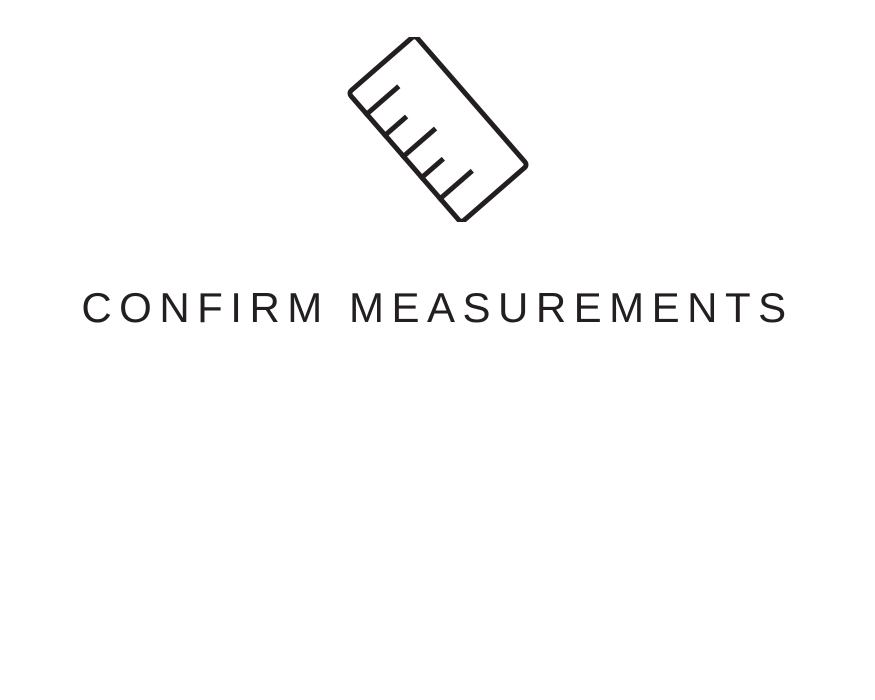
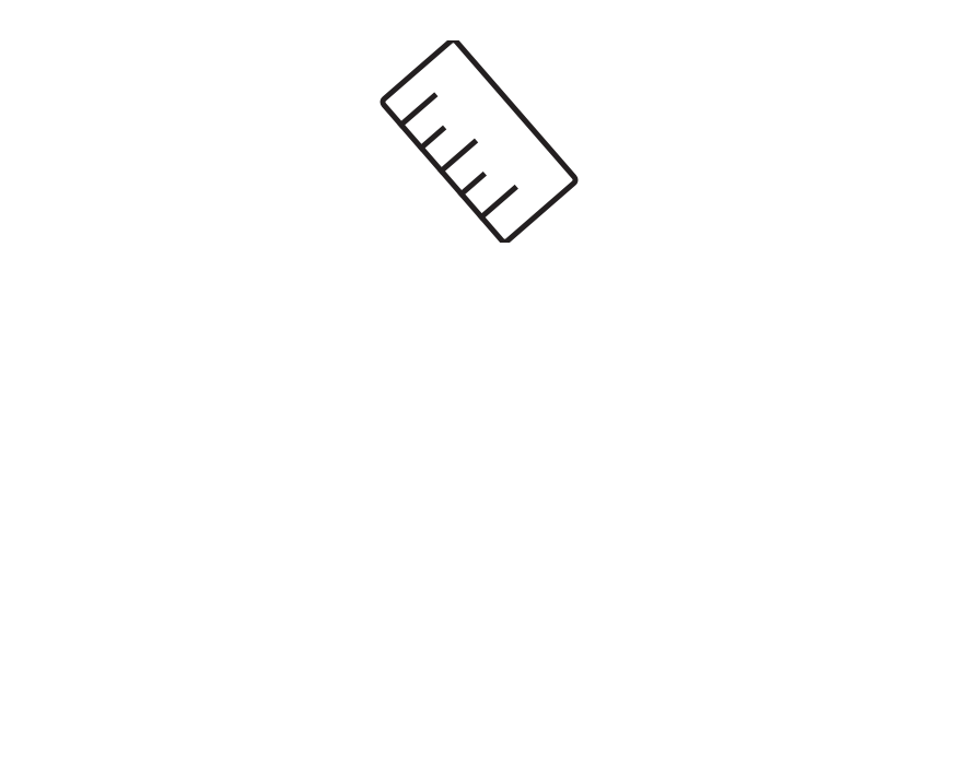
- CONFIRM MEASUREMENTS
